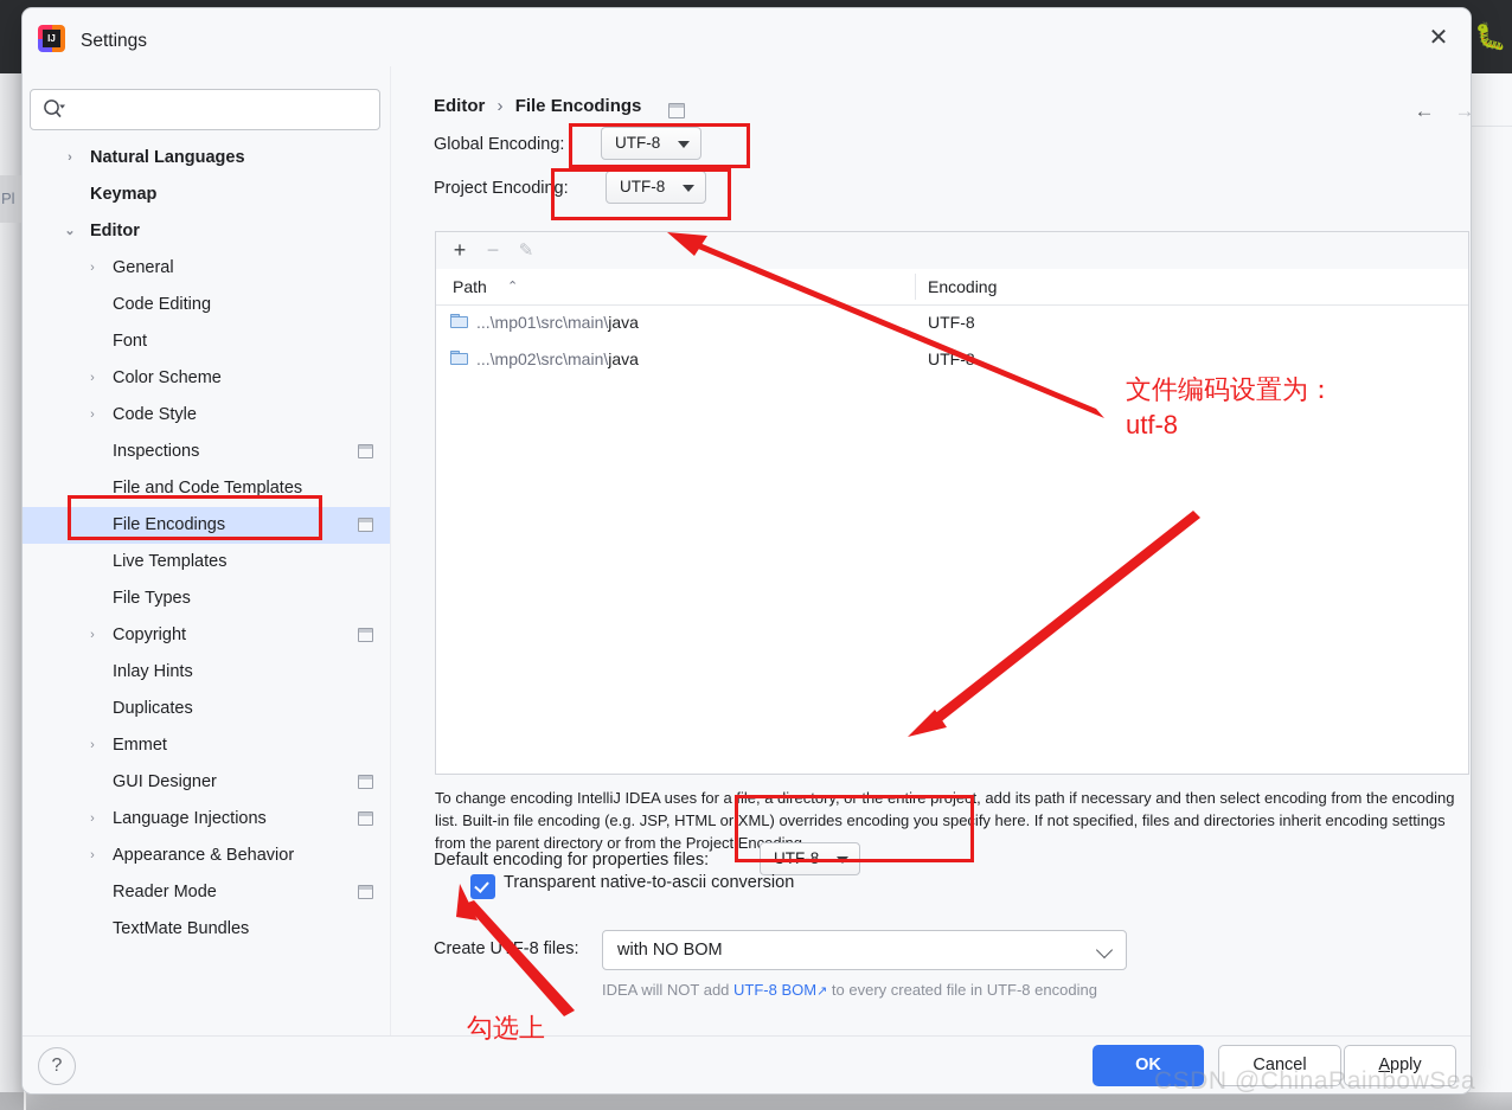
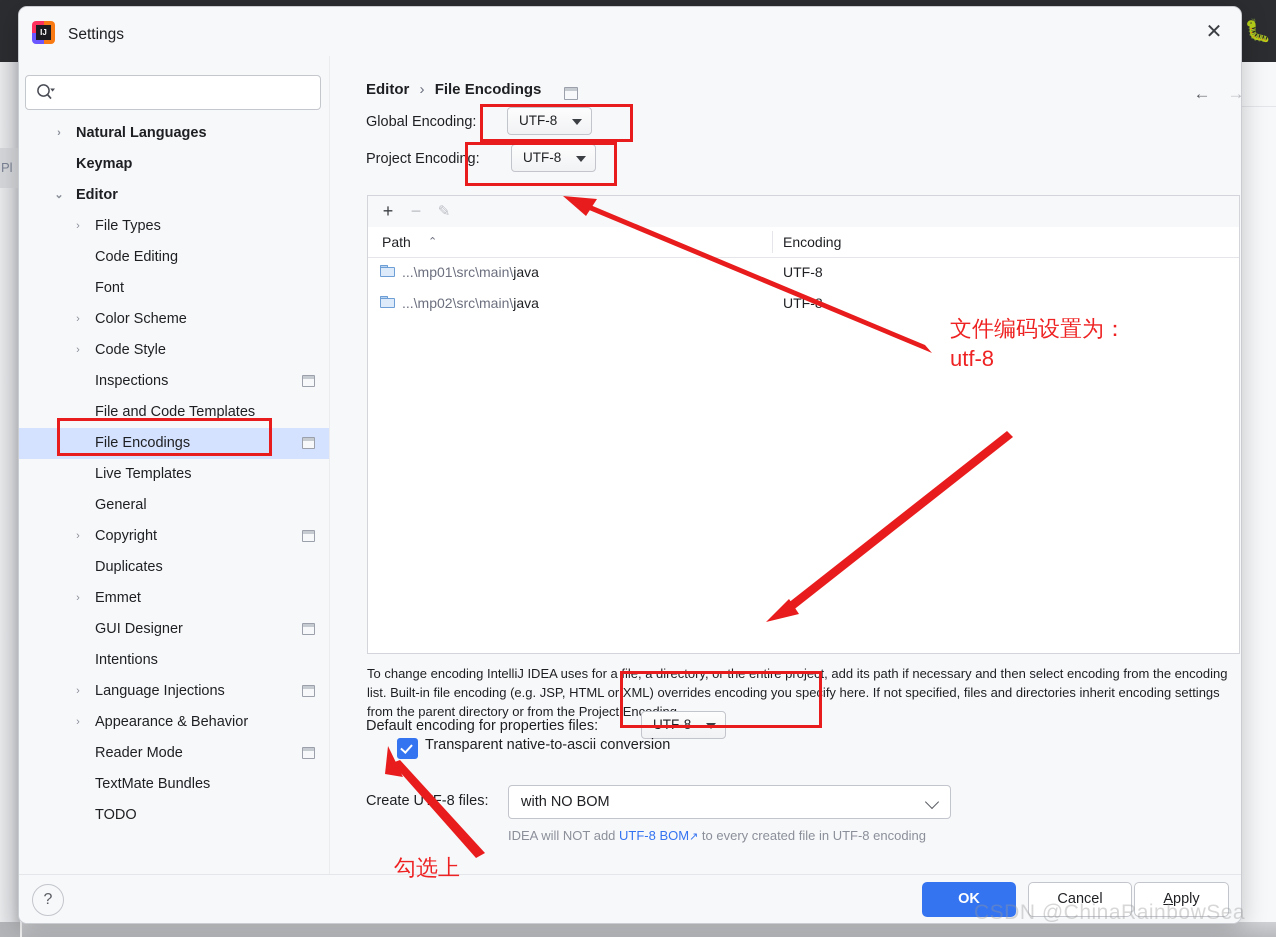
  🐛
  Pl
  IJ
  Settings
  ✕
  ›
  Natural Languages
  Keymap
  ⌄
  Editor
  ›
- General
+ File Types
  Code Editing
  Font
  ›
  Color Scheme
  ›
  Code Style
  Inspections
  File and Code Templates
  File Encodings
  Live Templates
- File Types
+ General
  ›
  Copyright
- Inlay Hints
  Duplicates
  ›
  Emmet
  GUI Designer
+ Intentions
  ›
  Language Injections
  ›
  Appearance & Behavior
  Reader Mode
  TextMate Bundles
+ TODO
  Editor › File Encodings
  ←
  →
  Global Encoding:
  UTF-8
  Project Encoding:
  UTF-8
  +
  −
  ✎
  Path
  ⌃
  Encoding
  ...\mp01\src\main\java
  UTF-8
  ...\mp02\src\main\java
  To change encoding IntelliJ IDEA uses for a file, a directory, or the entire project, add its path if necessary and then select encoding from the encoding list. Built-in file encoding (e.g. JSP, HTML or XML) overrides encoding you specify here. If not specified, files and directories inherit encoding settings from the parent directory or from the Project En
  Default encoding for properties files:
  UTF-8
  Transparent native-to-ascii conversion
  Create U-8 files:
  with NO BOM
  IDEA will NOT add UTF-8 BOM↗ to every created file in UTF-8 encoding
  ?
  OK
  Cancel
  Apply
  文件编码设置为：
  utf-8
  勾选上
  CSDN @ChinaRainbowSea
